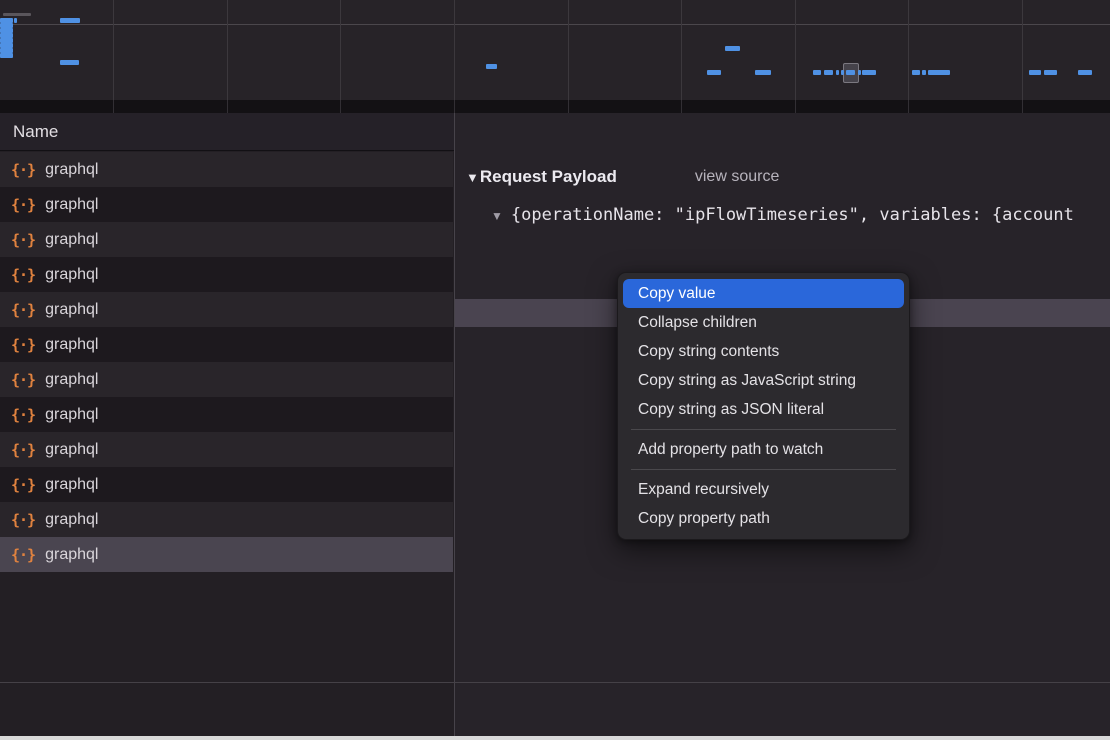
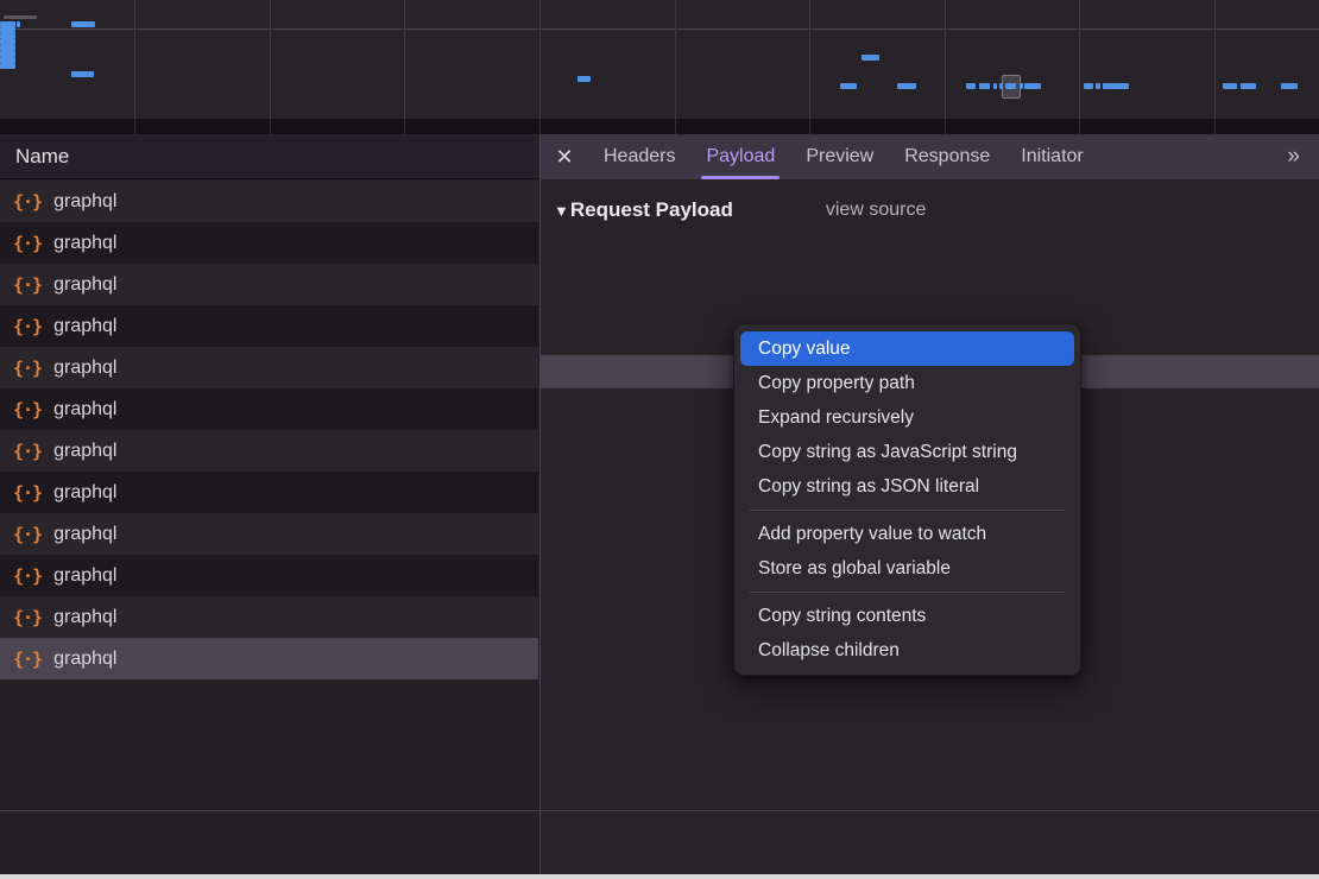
  Name
  {·}
  graphql
  {·}
  graphql
  {·}
  graphql
  {·}
  graphql
  {·}
  graphql
  {·}
  graphql
  {·}
  graphql
  {·}
  graphql
  {·}
  graphql
  {·}
  graphql
  {·}
  graphql
  {·}
  graphql
+ ✕
+ Headers
+ Payload
+ Preview
+ Response
+ Initiator
+ »
  ▼
  Request Payload
  view source
- ▼ {operationName: "ipFlowTimeseries", variables: {account
  Copy value
- Collapse children
+ Copy property path
- Copy string contents
+ Expand recursively
  Copy string as JavaScript string
  Copy string as JSON literal
- Add property path to watch
+ Add property value to watch
+ Store as global variable
- Expand recursively
+ Copy string contents
- Copy property path
+ Collapse children
